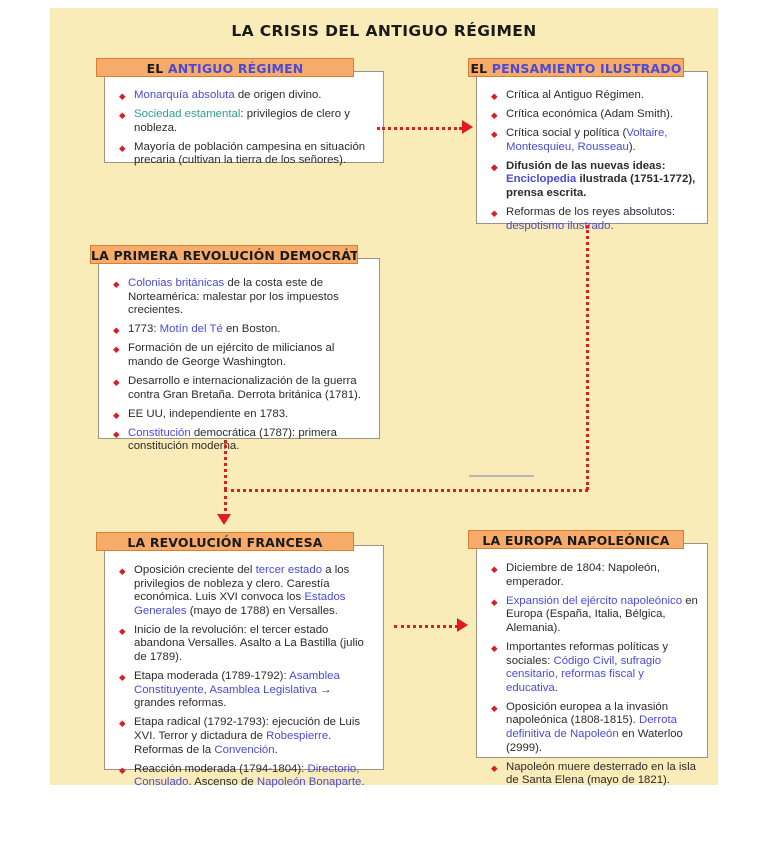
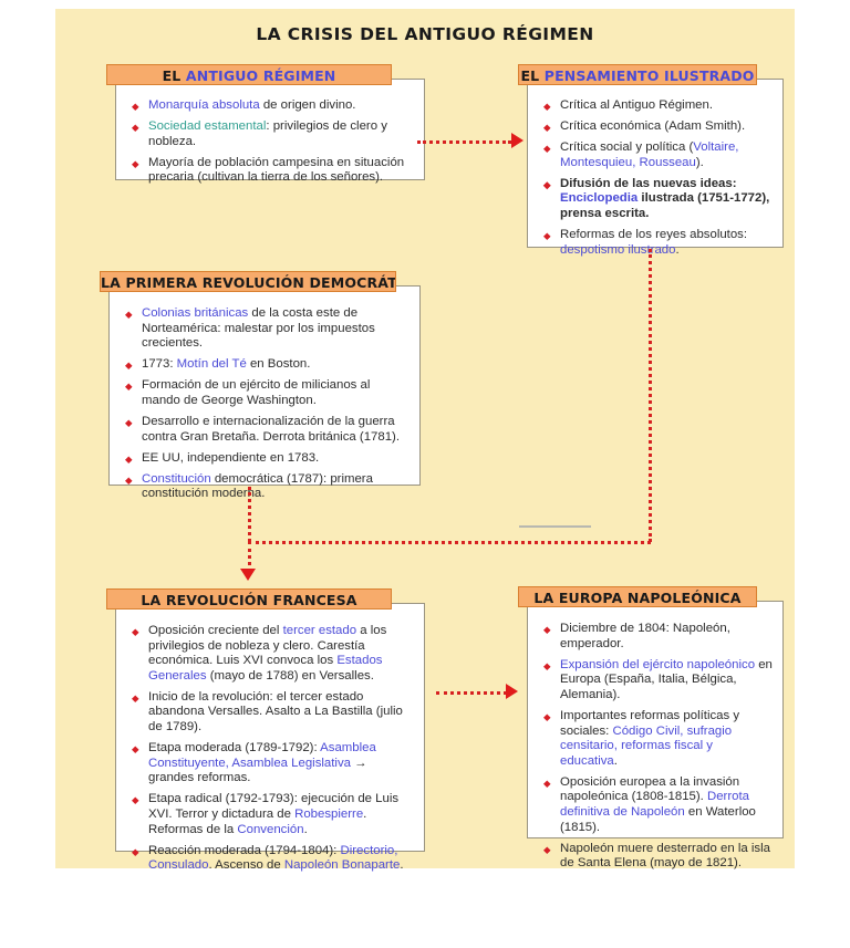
  LA CRISIS DEL ANTIGUO RÉGIMEN
  EL ANTIGUO RÉGIMEN
  Monarquía absoluta de origen divino.
  Sociedad estamental: privilegios de clero y nobleza.
  Mayoría de población campesina en situación precaria (cultivan la tierra de los señores).
  EL PENSAMIENTO ILUSTRADO
  Crítica al Antiguo Régimen.
  Crítica económica (Adam Smith).
  Crítica social y política (Voltaire, Montesquieu, Rousseau).
  Difusión de las nuevas ideas: Enciclopedia ilustrada (1751-1772), prensa escrita.
  Reformas de los reyes absolutos: despotismo ilustrado.
  LA PRIMERA REVOLUCIÓN DEMOCRÁT
  Colonias británicas de la costa este de Norteamérica: malestar por los impuestos crecientes.
  1773: Motín del Té en Boston.
  Formación de un ejército de milicianos al mando de George Washington.
  Desarrollo e internacionalización de la guerra contra Gran Bretaña. Derrota británica (1781).
  EE UU, independiente en 1783.
  Constitución democrática (1787): primera constitución moderna.
  LA REVOLUCIÓN FRANCESA
  Oposición creciente del tercer estado a los privilegios de nobleza y clero. Carestía económica. Luis XVI convoca los Estados Generales (mayo de 1788) en Versalles.
  Inicio de la revolución: el tercer estado abandona Versalles. Asalto a La Bastilla (julio de 1789).
  Etapa moderada (1789-1792): Asamblea Constituyente, Asamblea Legislativa → grandes reformas.
  Etapa radical (1792-1793): ejecución de Luis XVI. Terror y dictadura de Robespierre. Reformas de la Convención.
  Reacción moderada (1794-1804): Directorio, Consulado. Ascenso de Napoleón Bonaparte.
  LA EUROPA NAPOLEÓNICA
  Diciembre de 1804: Napoleón, emperador.
  Expansión del ejército napoleónico en Europa (España, Italia, Bélgica, Alemania).
  Importantes reformas políticas y sociales: Código Civil, sufragio censitario, reformas fiscal y educativa.
- Oposición europea a la invasión napoleónica (1808-1815). Derrota definitiva de Napoleón en Waterloo (2999).
+ Oposición europea a la invasión napoleónica (1808-1815). Derrota definitiva de Napoleón en Waterloo (1815).
  Napoleón muere desterrado en la isla de Santa Elena (mayo de 1821).
